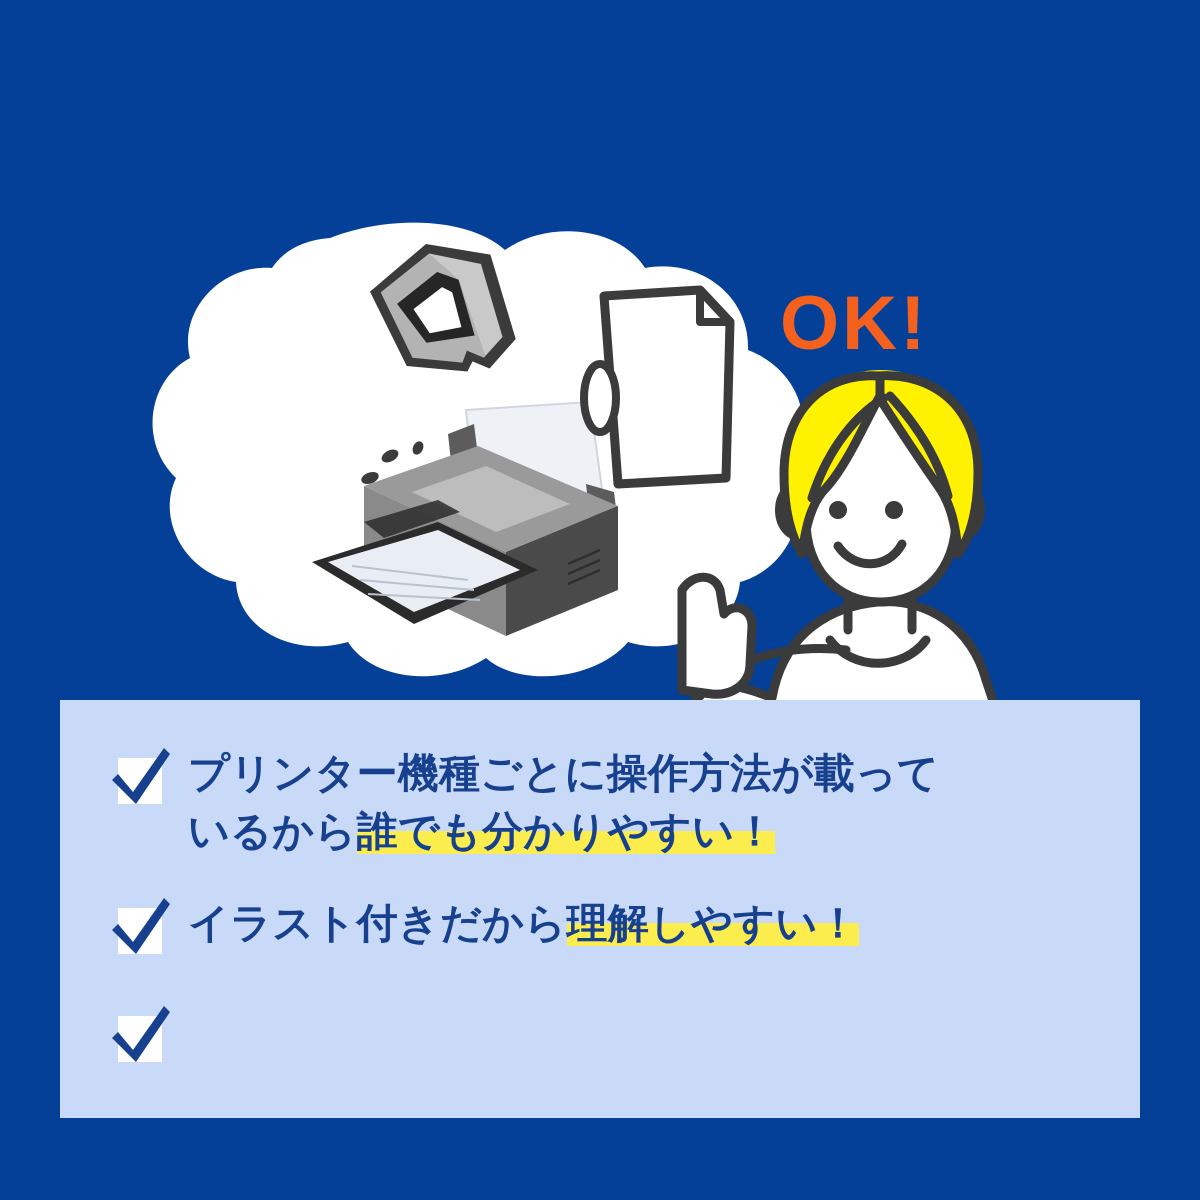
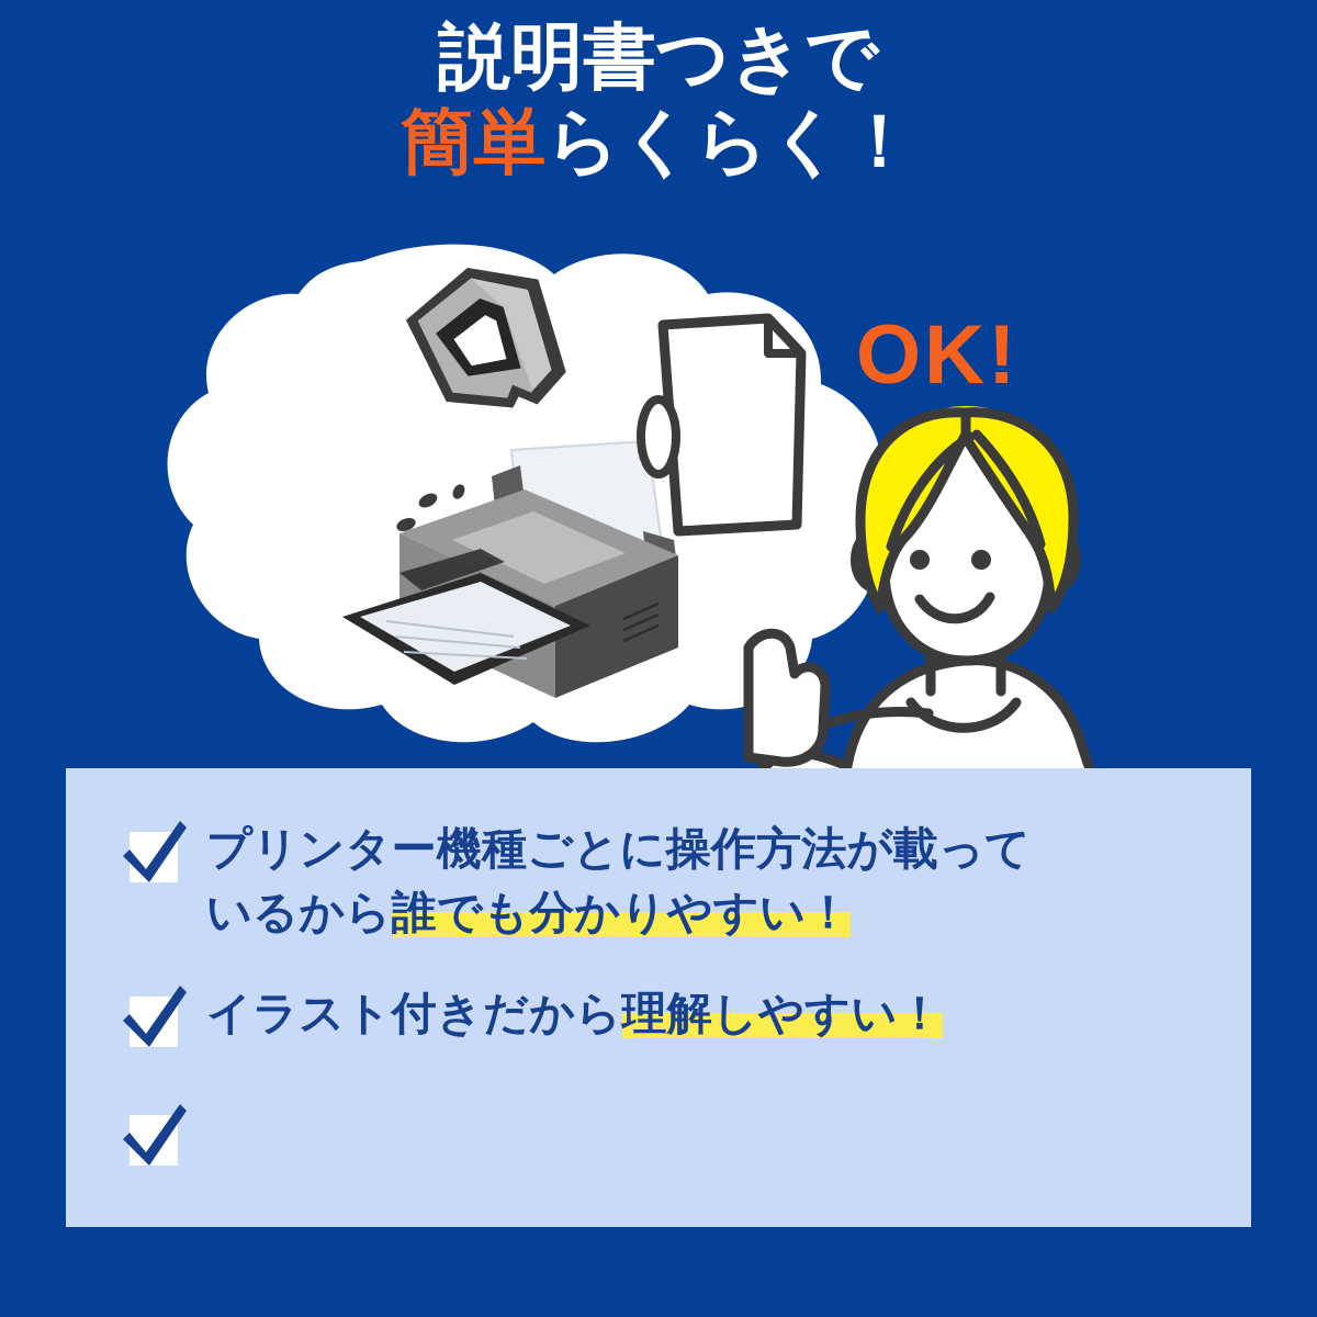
+ 説明書つきで
+ 簡単らくらく！
  OK!
  プリンター機種ごとに操作方法が載って
  いるから誰でも分かりやすい！
  イラスト付きだから理解しやすい！
